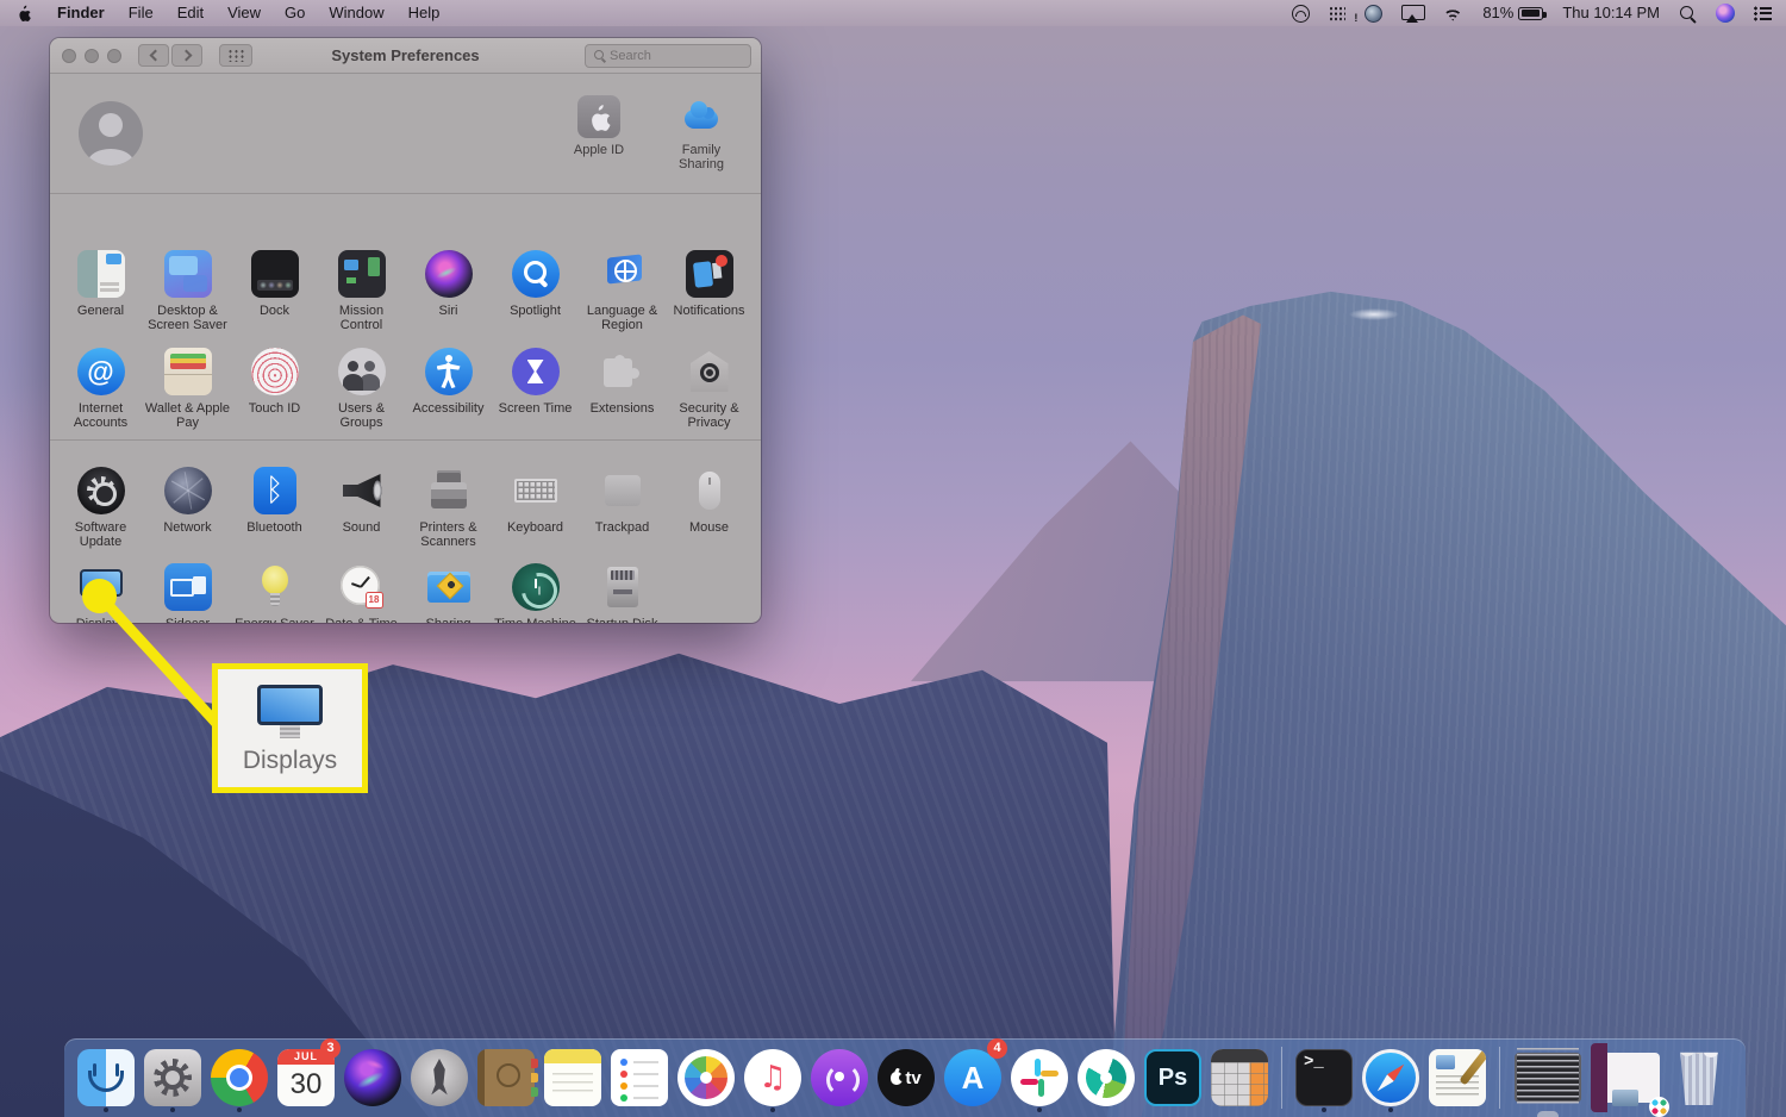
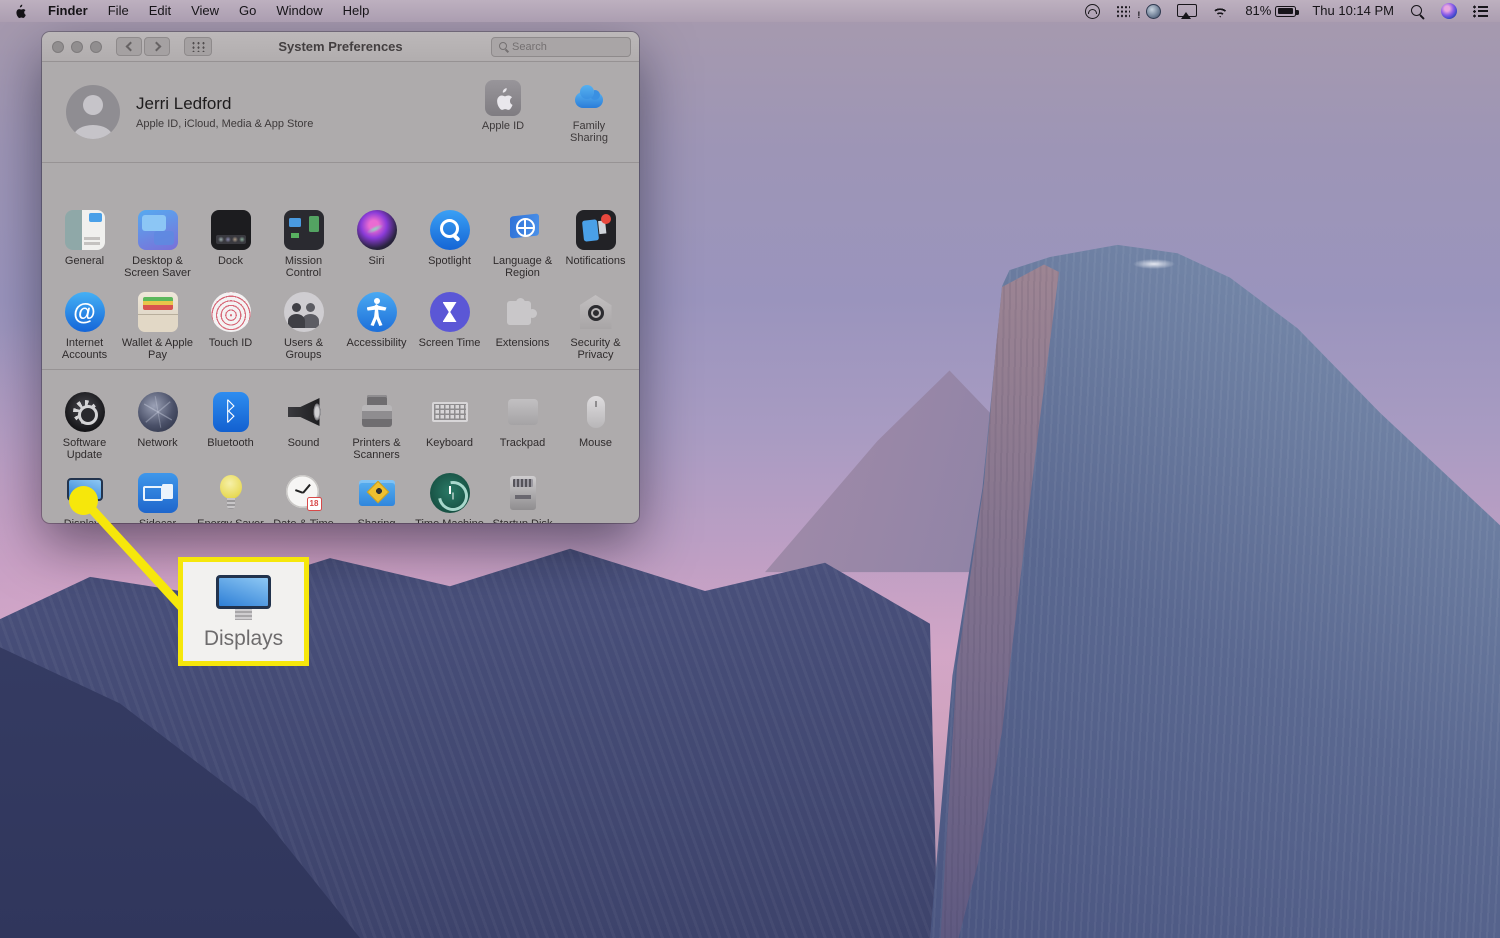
  Finder
  File
  Edit
  View
  Go
  Window
  Help
  81%
  Thu 10:14 PM
  System Preferences
  Search
+ Jerri Ledford
+ Apple ID, iCloud, Media & App Store
  Apple ID
  Family Sharing
  General
  Desktop & Screen Saver
  Dock
  Mission Control
  Siri
  Spotlight
  Language & Region
  Notifications
  Internet Accounts
  Wallet & Apple Pay
  Touch ID
  Users & Groups
  Accessibility
  Screen Time
  Extensions
  Security & Privacy
  Software Update
  Network
  Bluetooth
  Sound
  Printers & Scanners
  Keyboard
  Trackpad
  Mouse
  18
  Displays
- JUL
- 30
- 3
- tv
- A
- 4
- Ps
- >_
